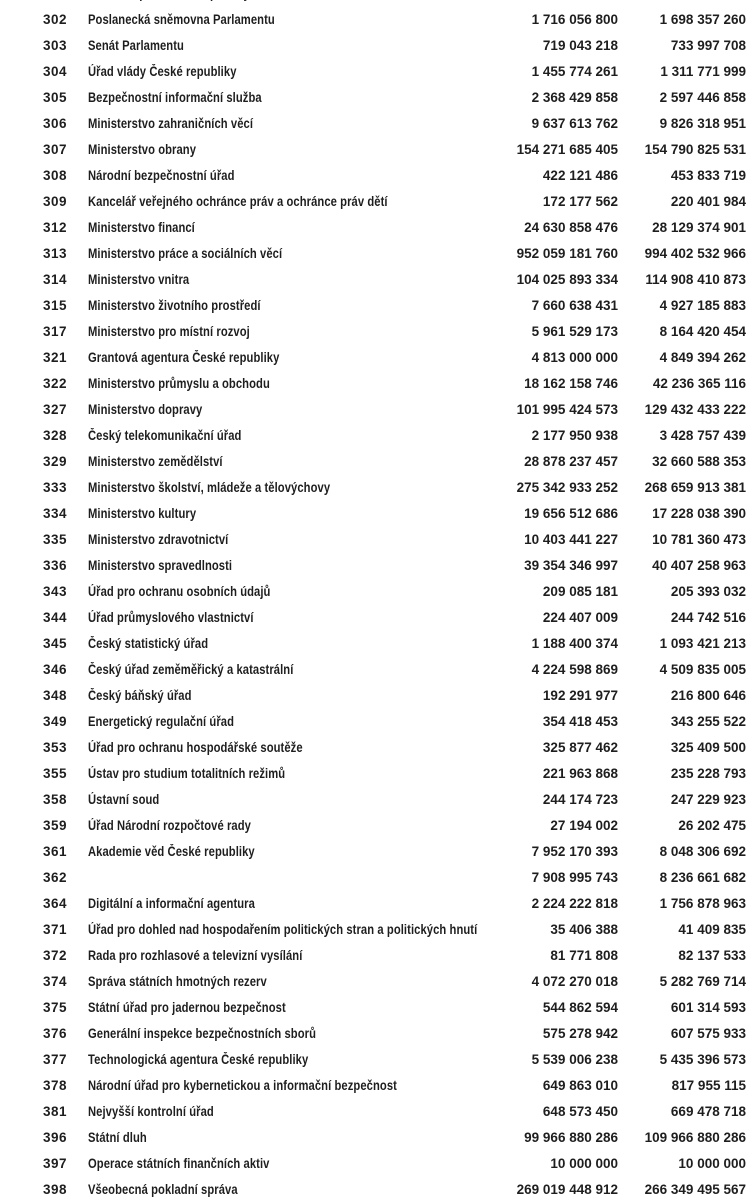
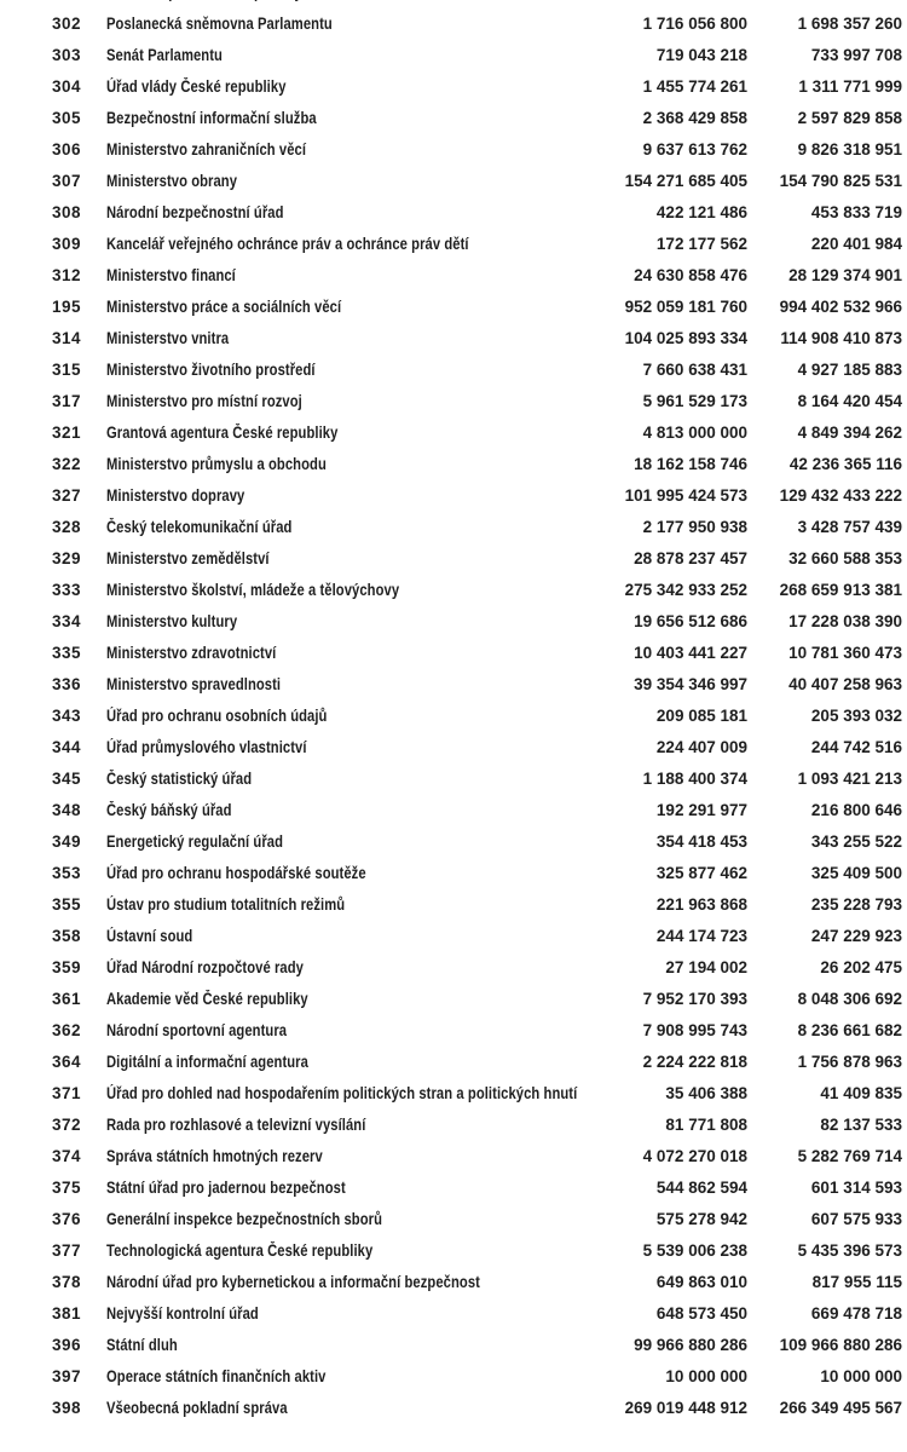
  302
  Poslanecká sněmovna Parlamentu
  1 716 056 800
  1 698 357 260
  303
  Senát Parlamentu
  719 043 218
  733 997 708
  304
  Úřad vlády České republiky
  1 455 774 261
  1 311 771 999
  305
  Bezpečnostní informační služba
  2 368 429 858
- 2 597 446 858
+ 2 597 829 858
  306
  Ministerstvo zahraničních věcí
  9 637 613 762
  9 826 318 951
  307
  Ministerstvo obrany
  154 271 685 405
  154 790 825 531
  308
  Národní bezpečnostní úřad
  422 121 486
  453 833 719
  309
  Kancelář veřejného ochránce práv a ochránce práv dětí
  172 177 562
  220 401 984
  312
  Ministerstvo financí
  24 630 858 476
  28 129 374 901
- 313
+ 195
  Ministerstvo práce a sociálních věcí
  952 059 181 760
  994 402 532 966
  314
  Ministerstvo vnitra
  104 025 893 334
  114 908 410 873
  315
  Ministerstvo životního prostředí
  7 660 638 431
  4 927 185 883
  317
  Ministerstvo pro místní rozvoj
  5 961 529 173
  8 164 420 454
  321
  Grantová agentura České republiky
  4 813 000 000
  4 849 394 262
  322
  Ministerstvo průmyslu a obchodu
  18 162 158 746
  42 236 365 116
  327
  Ministerstvo dopravy
  101 995 424 573
  129 432 433 222
  328
  Český telekomunikační úřad
  2 177 950 938
  3 428 757 439
  329
  Ministerstvo zemědělství
  28 878 237 457
  32 660 588 353
  333
  Ministerstvo školství, mládeže a tělovýchovy
  275 342 933 252
  268 659 913 381
  334
  Ministerstvo kultury
  19 656 512 686
  17 228 038 390
  335
  Ministerstvo zdravotnictví
  10 403 441 227
  10 781 360 473
  336
  Ministerstvo spravedlnosti
  39 354 346 997
  40 407 258 963
  343
  Úřad pro ochranu osobních údajů
  209 085 181
  205 393 032
  344
  Úřad průmyslového vlastnictví
  224 407 009
  244 742 516
  345
  Český statistický úřad
  1 188 400 374
  1 093 421 213
- 346
- Český úřad zeměměřický a katastrální
- 4 224 598 869
- 4 509 835 005
  348
  Český báňský úřad
  192 291 977
  216 800 646
  349
  Energetický regulační úřad
  354 418 453
  343 255 522
  353
  Úřad pro ochranu hospodářské soutěže
  325 877 462
  325 409 500
  355
  Ústav pro studium totalitních režimů
  221 963 868
  235 228 793
  358
  Ústavní soud
  244 174 723
  247 229 923
  359
  Úřad Národní rozpočtové rady
  27 194 002
  26 202 475
  361
  Akademie věd České republiky
  7 952 170 393
  8 048 306 692
  362
+ Národní sportovní agentura
  7 908 995 743
  8 236 661 682
  364
  Digitální a informační agentura
  2 224 222 818
  1 756 878 963
  371
  Úřad pro dohled nad hospodařením politických stran a politických hnutí
  35 406 388
  41 409 835
  372
  Rada pro rozhlasové a televizní vysílání
  81 771 808
  82 137 533
  374
  Správa státních hmotných rezerv
  4 072 270 018
  5 282 769 714
  375
  Státní úřad pro jadernou bezpečnost
  544 862 594
  601 314 593
  376
  Generální inspekce bezpečnostních sborů
  575 278 942
  607 575 933
  377
  Technologická agentura České republiky
  5 539 006 238
  5 435 396 573
  378
  Národní úřad pro kybernetickou a informační bezpečnost
  649 863 010
  817 955 115
  381
  Nejvyšší kontrolní úřad
  648 573 450
  669 478 718
  396
  Státní dluh
  99 966 880 286
  109 966 880 286
  397
  Operace státních finančních aktiv
  10 000 000
  10 000 000
  398
  Všeobecná pokladní správa
  269 019 448 912
  266 349 495 567
